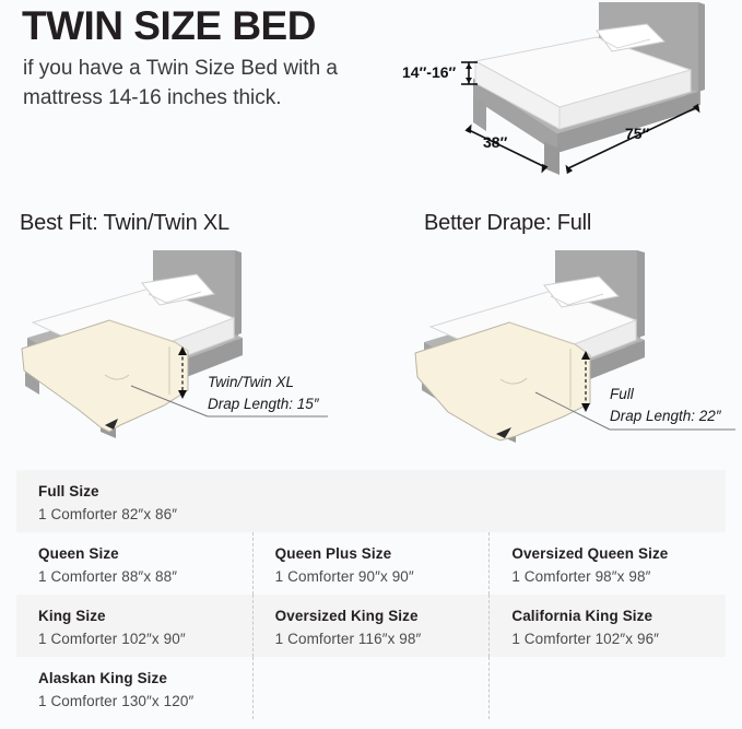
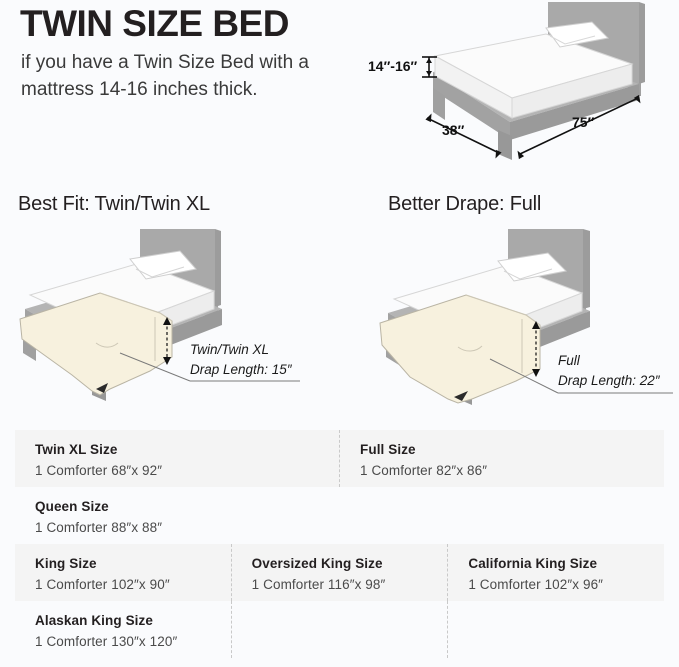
  TWIN SIZE BED
  if you have a Twin Size Bed with a mattress 14-16 inches thick.
  14″-16″
  38″
  75″
  Best Fit: Twin/Twin XL
  Twin/Twin XL
  Drap Length: 15″
  Better Drape: Full
  Full
  Drap Length: 22″
+ Twin XL Size
+ 1 Comforter 68″x 92″
  Full Size
  1 Comforter 82″x 86″
  Queen Size
  1 Comforter 88″x 88″
- Queen Plus Size
- 1 Comforter 90″x 90″
- Oversized Queen Size
- 1 Comforter 98″x 98″
  King Size
  1 Comforter 102″x 90″
  Oversized King Size
  1 Comforter 116″x 98″
  California King Size
  1 Comforter 102″x 96″
  Alaskan King Size
  1 Comforter 130″x 120″
